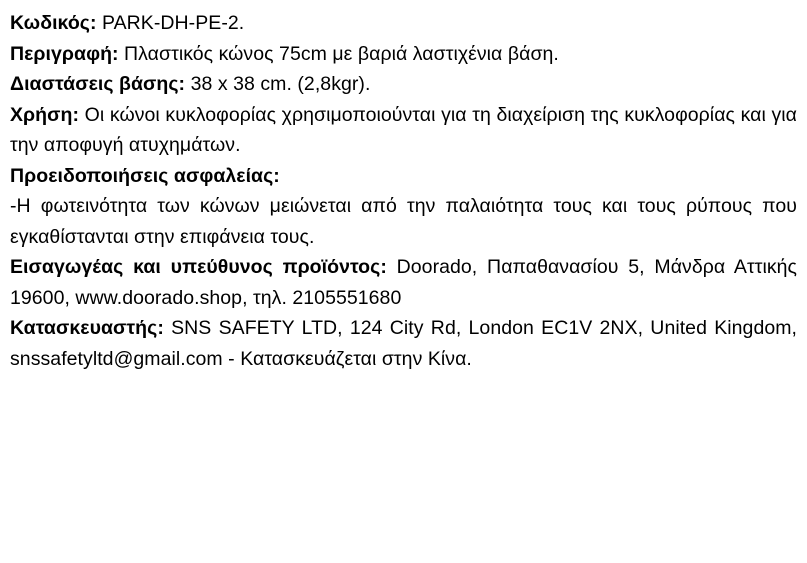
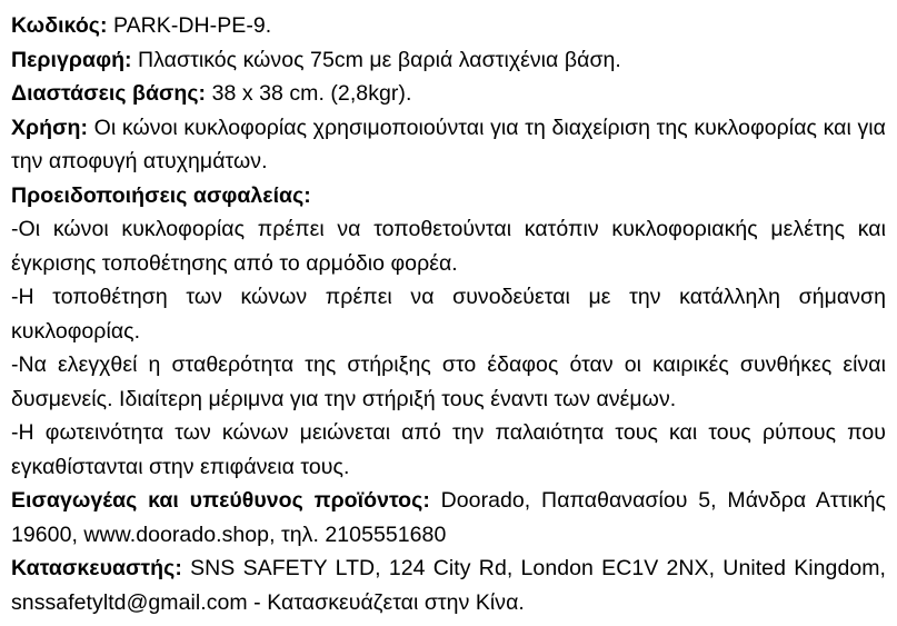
- Κωδικός: PARK-DH-PE-2.
+ Κωδικός: PARK-DH-PE-9.
  Περιγραφή: Πλαστικός κώνος 75cm με βαριά λαστιχένια βάση.
  Διαστάσεις βάσης: 38 x 38 cm. (2,8kgr).
  Χρήση: Οι κώνοι κυκλοφορίας χρησιμοποιούνται για τη διαχείριση της κυκλοφορίας και για την αποφυγή ατυχημάτων.
  Προειδοποιήσεις ασφαλείας:
+ -Οι κώνοι κυκλοφορίας πρέπει να τοποθετούνται κατόπιν κυκλοφοριακής μελέτης και έγκρισης τοποθέτησης από το αρμόδιο φορέα.
+ -Η τοποθέτηση των κώνων πρέπει να συνοδεύεται με την κατάλληλη σήμανση κυκλοφορίας.
+ -Να ελεγχθεί η σταθερότητα της στήριξης στο έδαφος όταν οι καιρικές συνθήκες είναι δυσμενείς. Ιδιαίτερη μέριμνα για την στήριξή τους έναντι των ανέμων.
  -Η φωτεινότητα των κώνων μειώνεται από την παλαιότητα τους και τους ρύπους που εγκαθίστανται στην επιφάνεια τους.
  Εισαγωγέας και υπεύθυνος προϊόντος: Doorado, Παπαθανασίου 5, Μάνδρα Αττικής 19600, www.doorado.shop, τηλ. 2105551680
  Κατασκευαστής: SNS SAFETY LTD, 124 City Rd, London EC1V 2NX, United Kingdom, snssafetyltd@gmail.com - Κατασκευάζεται στην Κίνα.
